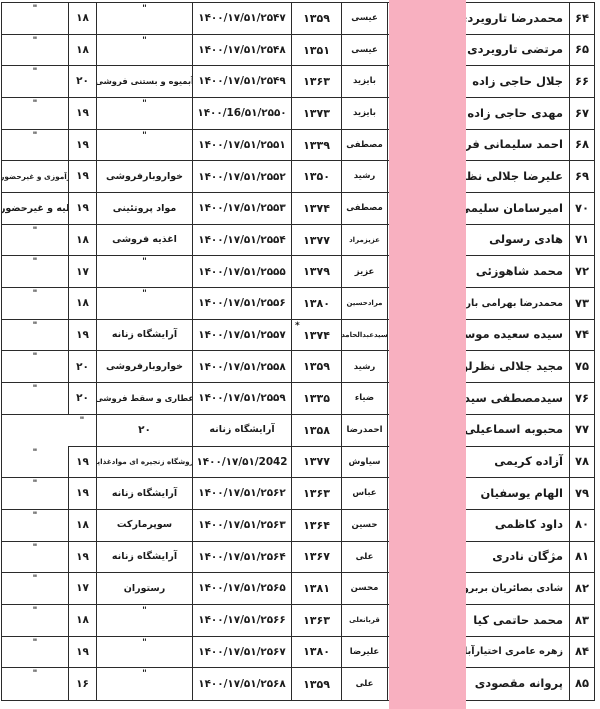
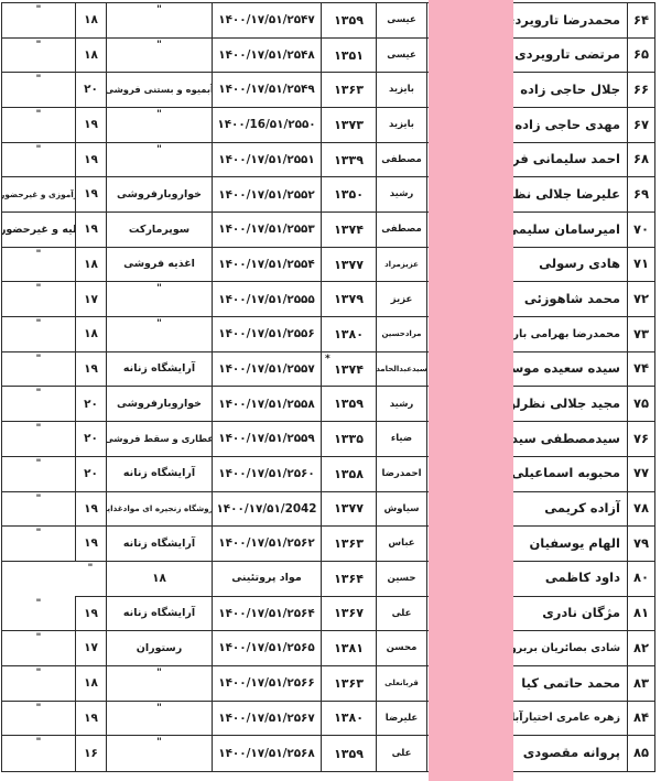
  ۶۴
  محمدرضا تارویرد
  عیسی
  ۱۳۵۹
  ۱۴۰۰/۱۷/۵۱/۲۵۴۷
  "
  ۱۸
  "
  ۶۵
  مرتضی تارویردی
  عیسی
  ۱۳۵۱
  ۱۴۰۰/۱۷/۵۱/۲۵۴۸
  "
  ۱۸
  "
  ۶۶
  جلال حاجی زاده
  بایزید
  ۱۳۶۳
  ۱۴۰۰/۱۷/۵۱/۲۵۴۹
  بمیوه و بستنی فروشی
  ۲۰
  "
  ۶۷
  مهدی حاجی زاده
  بایزید
  ۱۳۷۳
  ۱۴۰۰/16/۵۱/۲۵۵۰
  "
  ۱۹
  "
  ۶۸
  احمد سلیمانی فر
  مصطفی
  ۱۳۳۹
  ۱۴۰۰/۱۷/۵۱/۲۵۵۱
  "
  ۱۹
  "
  ۶۹
  علیرضا جلالی نظ
  رشید
  ۱۳۵۰
  ۱۴۰۰/۱۷/۵۱/۲۵۵۲
  خواروبارفروشی
  ۱۹
  آموزی و غیرحضور
  ۷۰
  امیرسامان سلیم
  مصطفی
  ۱۳۷۴
  ۱۴۰۰/۱۷/۵۱/۲۵۵۳
- مواد پروتئینی
+ سوپرمارکت
  ۱۹
  لیه و غیرحضور
  ۷۱
  هادی رسولی
  عزیزمراد
  ۱۳۷۷
  ۱۴۰۰/۱۷/۵۱/۲۵۵۴
  اغذیه فروشی
  ۱۸
  "
  ۷۲
  محمد شاهوزئی
  عزیز
  ۱۳۷۹
  ۱۴۰۰/۱۷/۵۱/۲۵۵۵
  "
  ۱۷
  "
  ۷۳
  محمدرضا بهرامی بار
  مرادحسین
  ۱۳۸۰
  ۱۴۰۰/۱۷/۵۱/۲۵۵۶
  "
  ۱۸
  "
  ۷۴
  سیده سعیده موس
  سیدعبدالحامد
  ۱۳۷۴
  *
  ۱۴۰۰/۱۷/۵۱/۲۵۵۷
  آرایشگاه زنانه
  ۱۹
  "
  ۷۵
  مجید جلالی نظرل
  رشید
  ۱۳۵۹
  ۱۴۰۰/۱۷/۵۱/۲۵۵۸
  خواروبارفروشی
  ۲۰
  "
  ۷۶
  سیدمصطفی سید
  ضیاء
  ۱۳۳۵
  ۱۴۰۰/۱۷/۵۱/۲۵۵۹
  عطاری و سقط فروشی
  ۲۰
  "
  ۷۷
  محبوبه اسماعیلی
  احمدرضا
  ۱۳۵۸
+ ۱۴۰۰/۱۷/۵۱/۲۵۶۰
  آرایشگاه زنانه
  ۲۰
  "
  ۷۸
  آزاده کریمی
  سیاوش
  ۱۳۷۷
  ۱۴۰۰/۱۷/۵۱/2042
  روشگاه زنجیره ای موادغذای
  ۱۹
  "
  ۷۹
  الهام یوسفیان
  عباس
  ۱۳۶۳
  ۱۴۰۰/۱۷/۵۱/۲۵۶۲
  آرایشگاه زنانه
  ۱۹
  "
  ۸۰
  داود کاظمی
  حسین
  ۱۳۶۴
- ۱۴۰۰/۱۷/۵۱/۲۵۶۳
- سوپرمارکت
+ مواد پروتئینی
  ۱۸
  "
  ۸۱
  مژگان نادری
  علی
  ۱۳۶۷
  ۱۴۰۰/۱۷/۵۱/۲۵۶۴
  آرایشگاه زنانه
  ۱۹
  "
  ۸۲
  شادی بصائریان بربر
  محسن
  ۱۳۸۱
  ۱۴۰۰/۱۷/۵۱/۲۵۶۵
  رستوران
  ۱۷
  "
  ۸۳
  محمد حاتمی کیا
  قربانعلی
  ۱۳۶۳
  ۱۴۰۰/۱۷/۵۱/۲۵۶۶
  "
  ۱۸
  "
  ۸۴
  زهره عامری اختیارآب
  علیرضا
  ۱۳۸۰
  ۱۴۰۰/۱۷/۵۱/۲۵۶۷
  "
  ۱۹
  "
  ۸۵
  پروانه مقصودی
  علی
  ۱۳۵۹
  ۱۴۰۰/۱۷/۵۱/۲۵۶۸
  "
  ۱۶
  "
